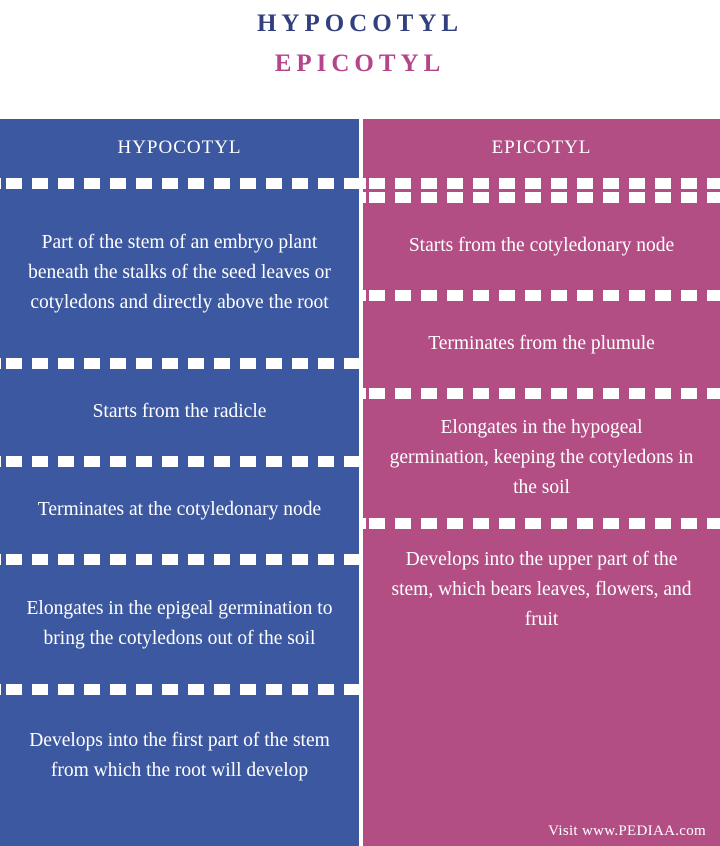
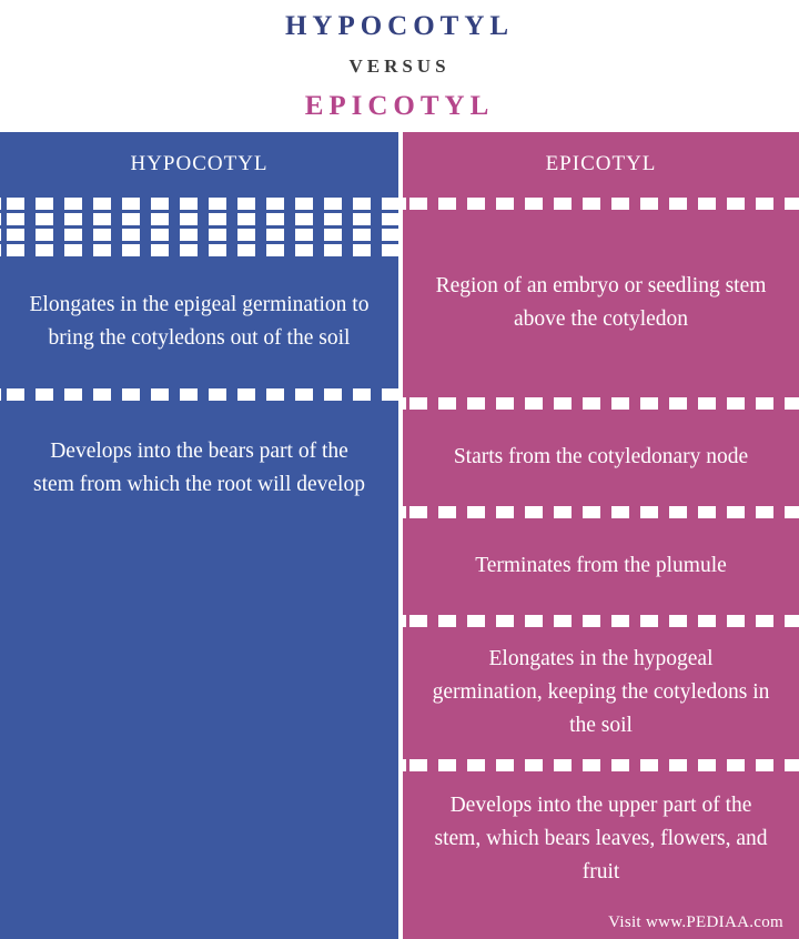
  HYPOCOTYL
+ VERSUS
  EPICOTYL
  HYPOCOTYL
- Part of the stem of an embryo plant beneath the stalks of the seed leaves or cotyledons and directly above the root
- Starts from the radicle
- Terminates at the cotyledonary node
  Elongates in the epigeal germination to bring the cotyledons out of the soil
- Develops into the first part of the stem from which the root will develop
+ Develops into the bears part of the stem from which the root will develop
  EPICOTYL
+ Region of an embryo or seedling stem above the cotyledon
  Starts from the cotyledonary node
  Terminates from the plumule
  Elongates in the hypogeal germination, keeping the cotyledons in the soil
  Develops into the upper part of the stem, which bears leaves, flowers, and fruit
  Visit www.PEDIAA.com
